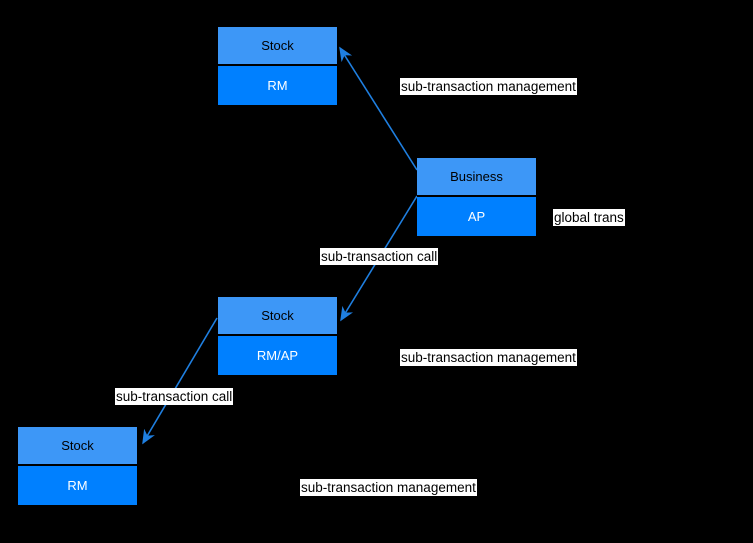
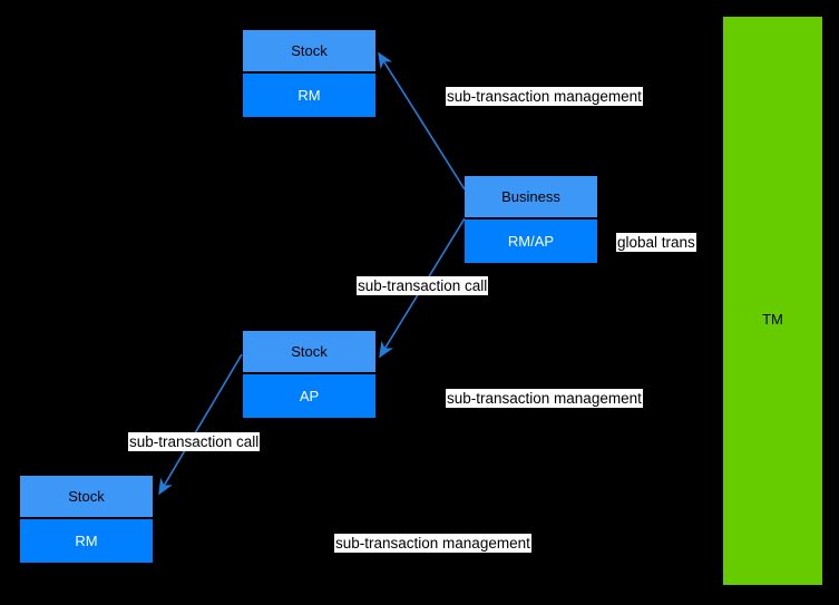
  Stock
  RM
  Business
- AP
+ RM/AP
  Stock
- RM/AP
+ AP
  Stock
  RM
+ TM
  sub-transaction management
  global trans
  sub-transaction call
  sub-transaction management
  sub-transaction call
  sub-transaction management
